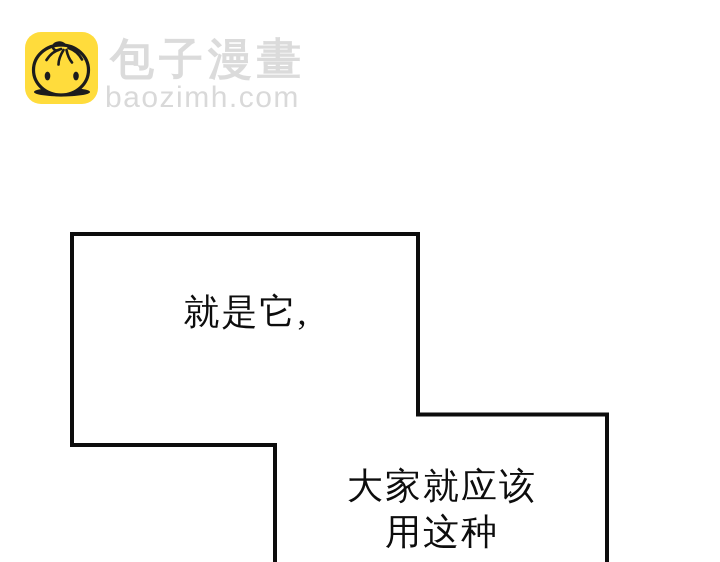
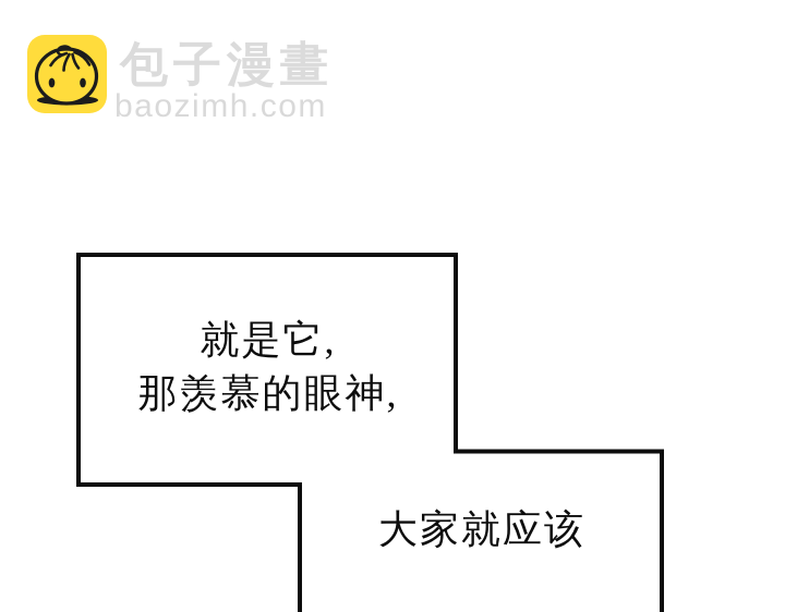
  包子漫畫
  baozimh.com
  就是它,
+ 那羡慕的眼神,
  大家就应该
- 用这种
